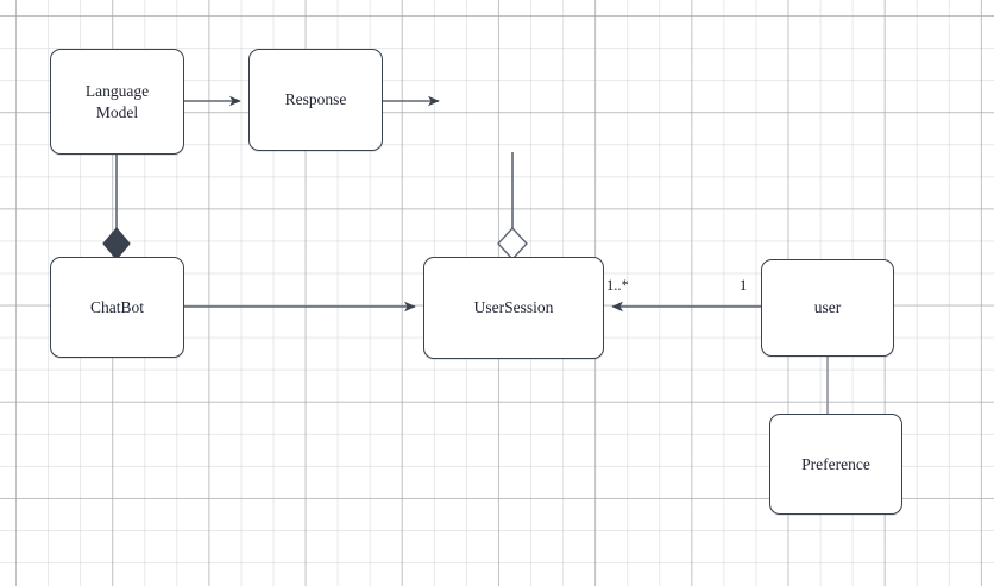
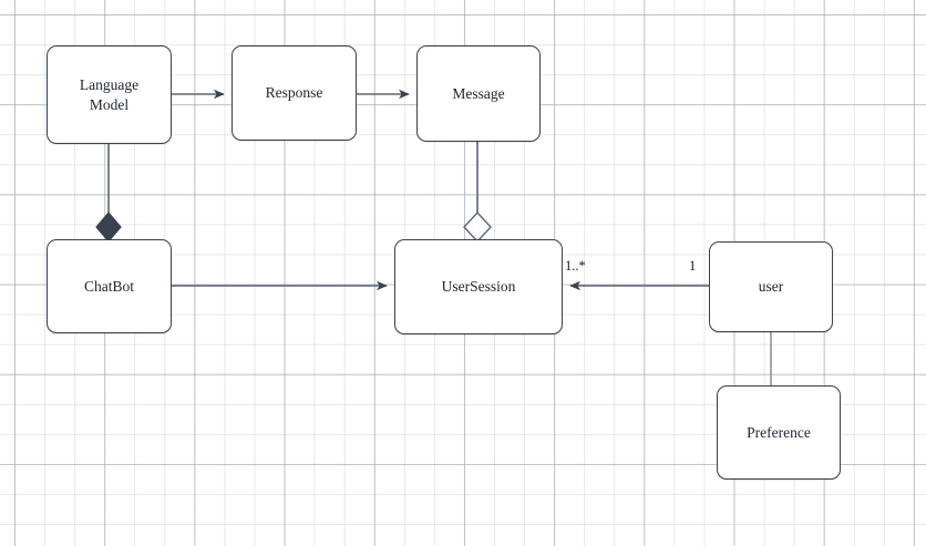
  Language
  Model
  Response
+ Message
  ChatBot
  UserSession
  user
  Preference
  1..*
  1
